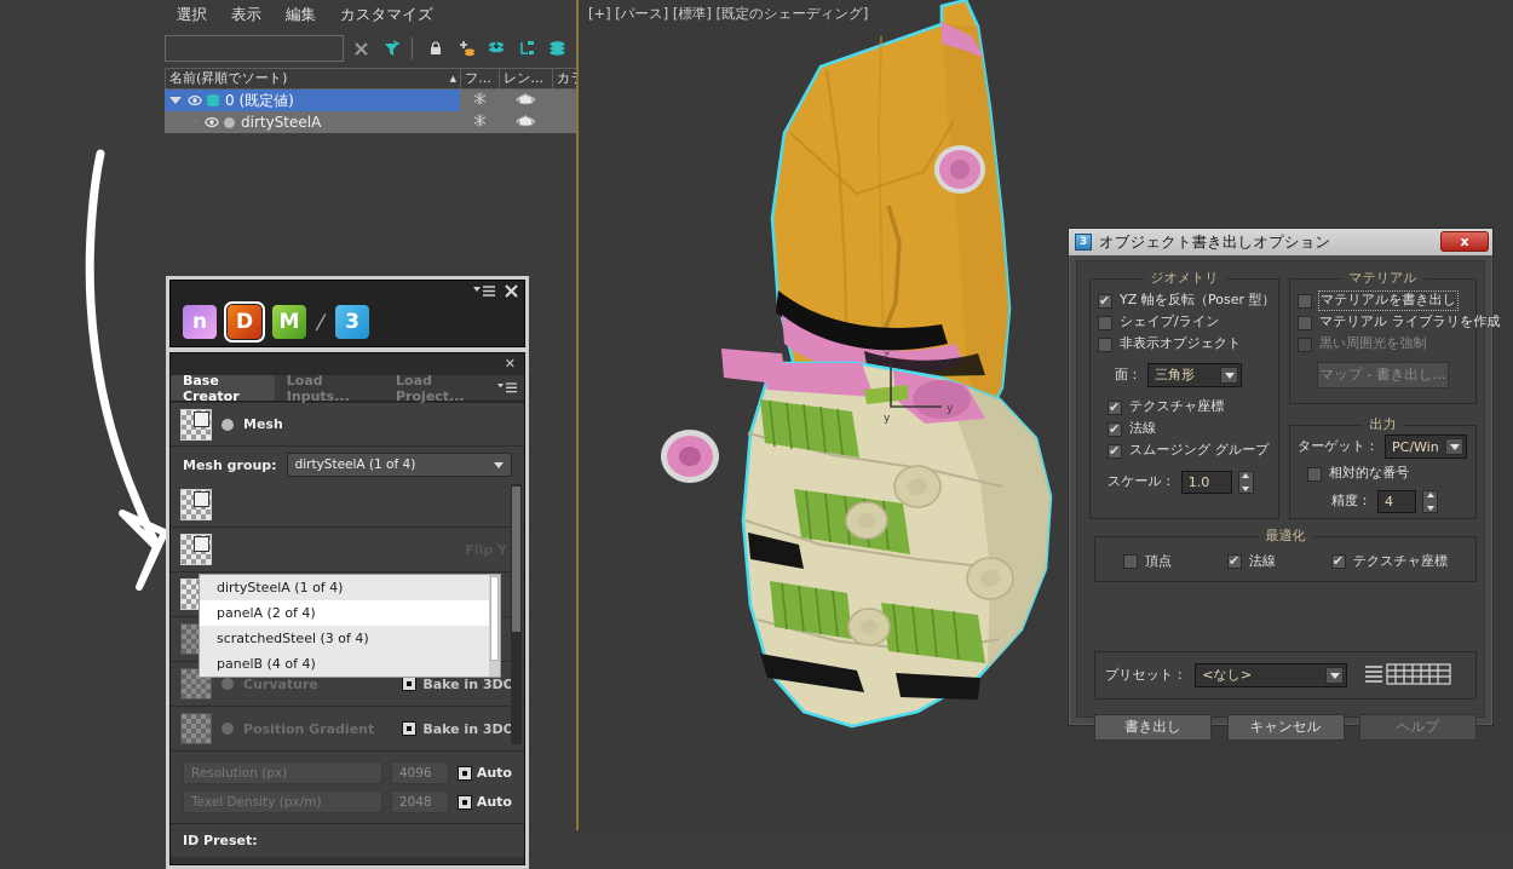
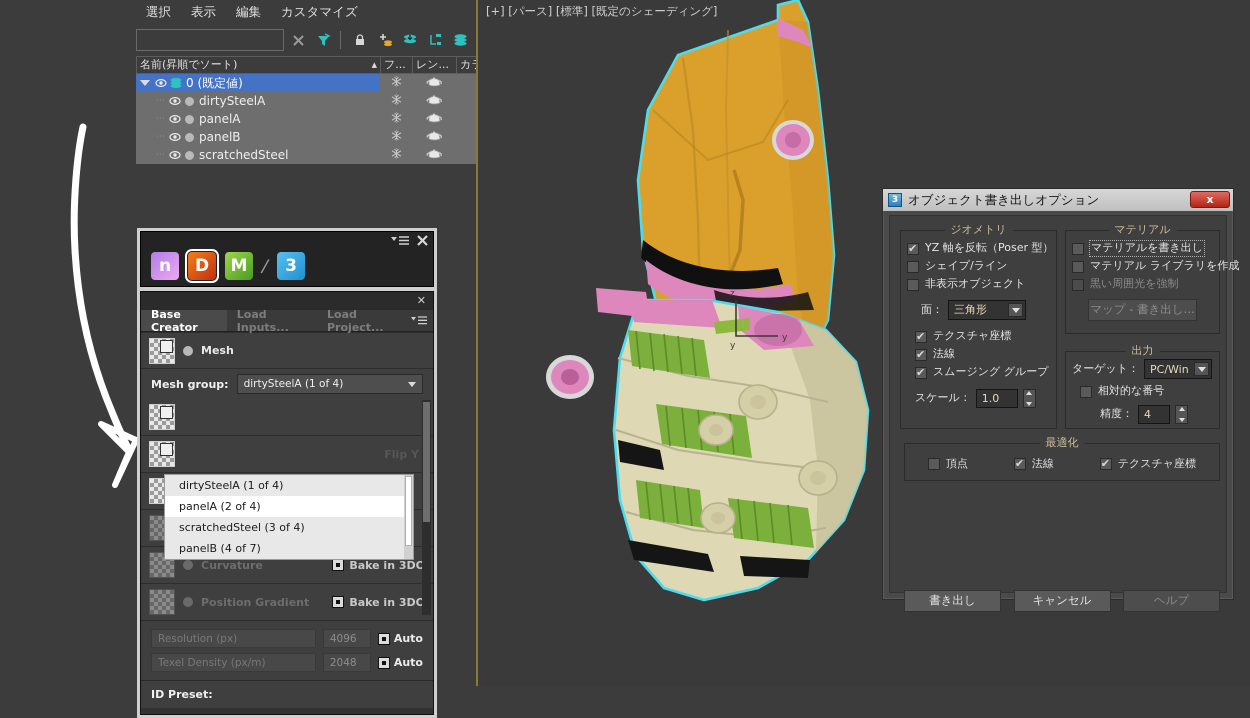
  選択
  表示
  編集
  カスタマイズ
  名前(昇順でソート)
  ▲
  フ...
  レン...
  0 (既定値)
  dirtySteelA
+ panelA
+ panelB
+ scratchedSteel
  [+] [パース] [標準] [既定のシェーディング]
  z
  y
  y
  n
  D
  M
  3
  ✕
  Base Creator
  Load Inputs...
  Load Project...
  Mesh
  Mesh group:
  dirtySteelA (1 of 4)
  Curvature
  Bake in 3DO
  Position Gradient
  Bake in 3DO
  Resolution (px)
  4096
  Auto
  Texel Density (px/m)
  2048
  Auto
  ID Preset:
  dirtySteelA (1 of 4)
  panelA (2 of 4)
  scratchedSteel (3 of 4)
- panelB (4 of 4)
+ panelB (4 of 7)
  3
  オブジェクト書き出しオプション
  x
  ジオメトリ
  YZ 軸を反転（Poser 型）
  シェイプ/ライン
  非表示オブジェクト
  面：
  三角形
  テクスチャ座標
  法線
  スムージング グループ
  スケール：
  1.0
  マテリアル
  マテリアルを書き出し
  マテリアル ライブラリを作成
  黒い周囲光を強制
  マップ - 書き出し...
  出力
  ターゲット：
  PC/Win
  相対的な番号
  精度：
  4
  最適化
  頂点
  法線
  テクスチャ座標
- プリセット：
- <なし>
  書き出し
  キャンセル
  ヘルプ
